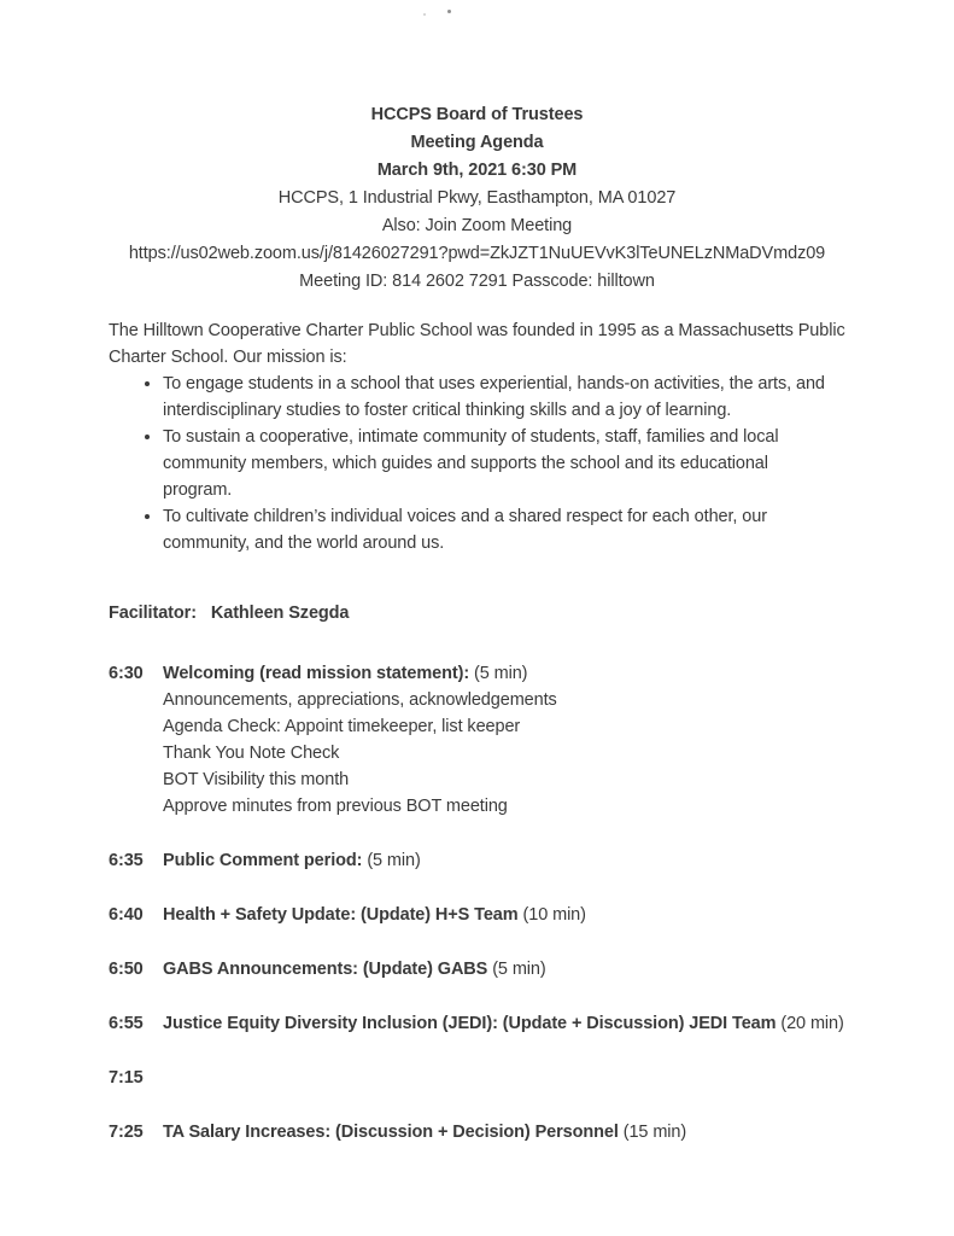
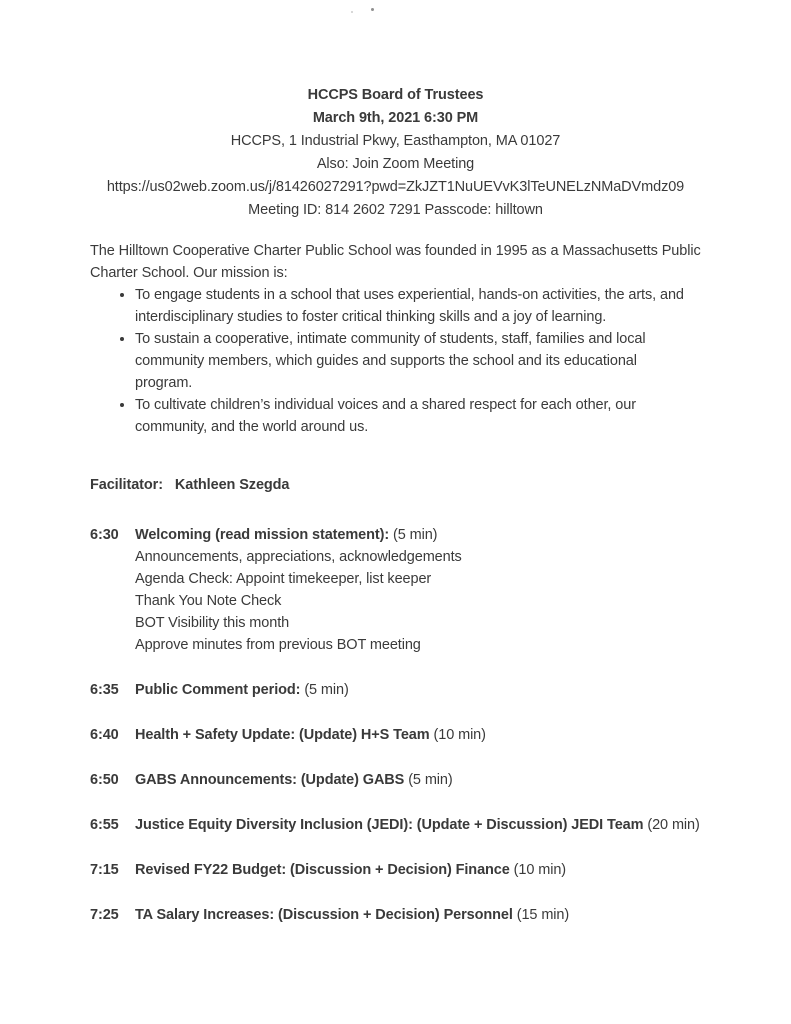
  HCCPS Board of Trustees
- Meeting Agenda
  March 9th, 2021 6:30 PM
  HCCPS, 1 Industrial Pkwy, Easthampton, MA 01027
  Also: Join Zoom Meeting
  https://us02web.zoom.us/j/81426027291?pwd=ZkJZT1NuUEVvK3lTeUNELzNMaDVmdz09
  Meeting ID: 814 2602 7291 Passcode: hilltown
  The Hilltown Cooperative Charter Public School was founded in 1995 as a Massachusetts Public Charter School. Our mission is:
  To engage students in a school that uses experiential, hands-on activities, the arts, and interdisciplinary studies to foster critical thinking skills and a joy of learning.
  To sustain a cooperative, intimate community of students, staff, families and local community members, which guides and supports the school and its educational program.
  To cultivate children’s individual voices and a shared respect for each other, our community, and the world around us.
  Facilitator: Kathleen Szegda
  6:30
  Welcoming (read mission statement): (5 min)
  Announcements, appreciations, acknowledgements
  Agenda Check: Appoint timekeeper, list keeper
  Thank You Note Check
  BOT Visibility this month
  Approve minutes from previous BOT meeting
  6:35
  Public Comment period: (5 min)
  6:40
  Health + Safety Update: (Update) H+S Team (10 min)
  6:50
  GABS Announcements: (Update) GABS (5 min)
  6:55
  Justice Equity Diversity Inclusion (JEDI): (Update + Discussion) JEDI Team (20 min)
  7:15
+ Revised FY22 Budget: (Discussion + Decision) Finance (10 min)
  7:25
  TA Salary Increases: (Discussion + Decision) Personnel (15 min)
